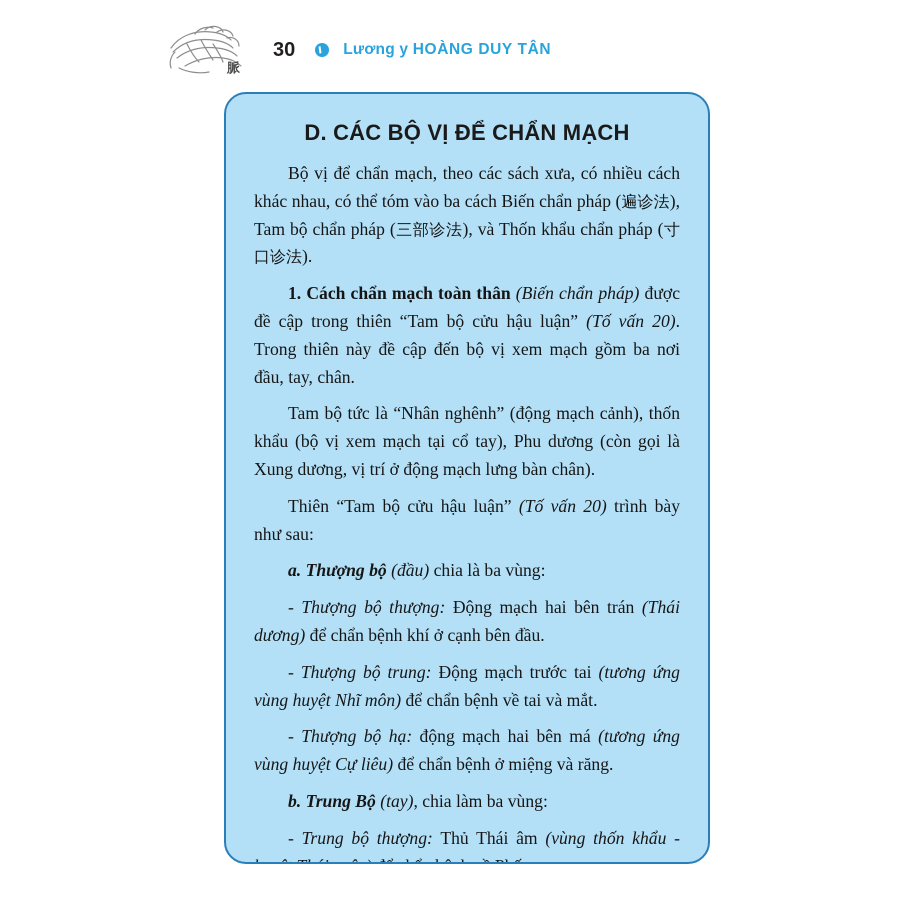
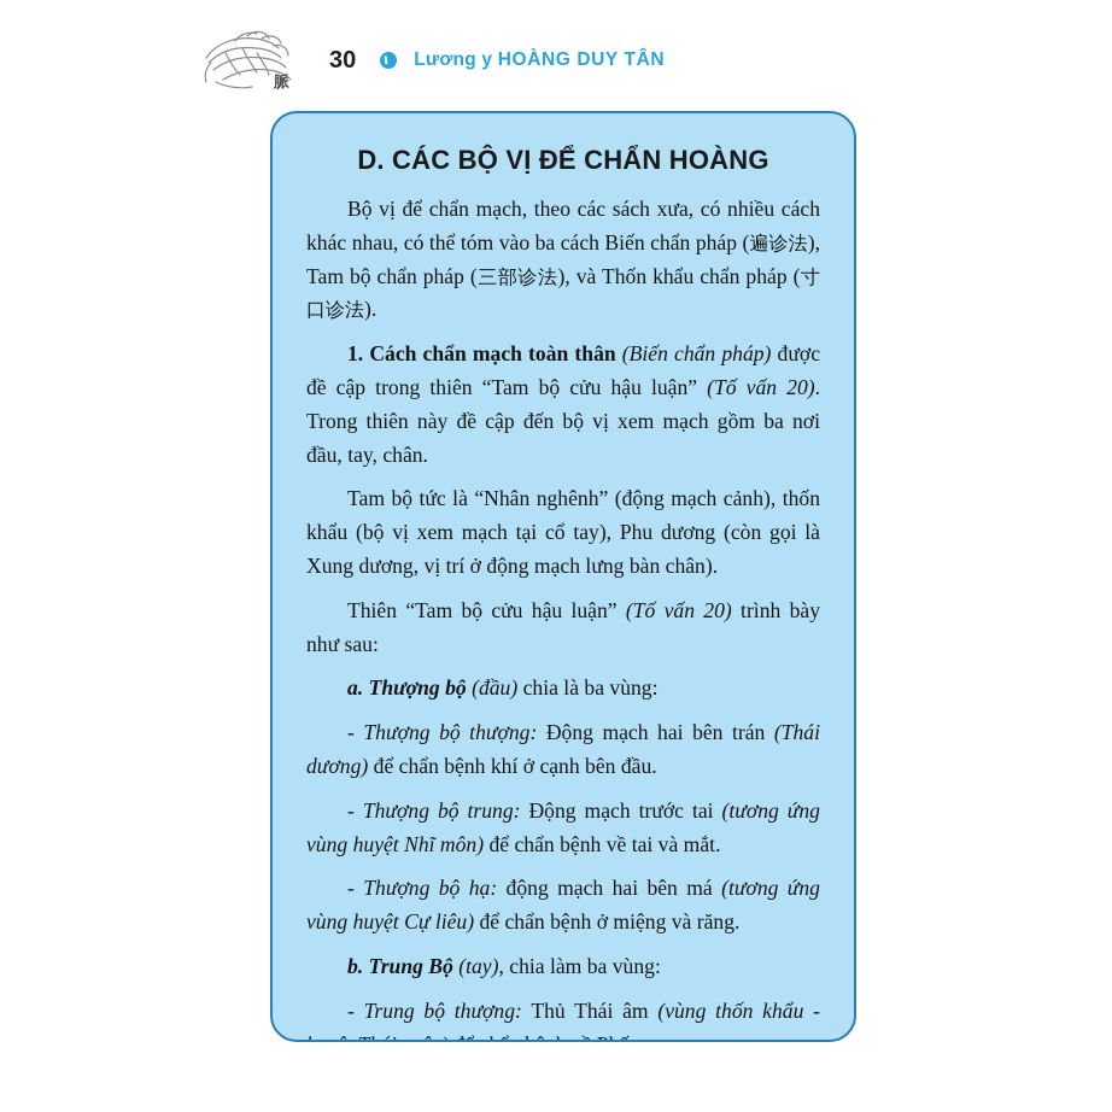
  脈
  30
  Lương y HOÀNG DUY TÂN
- D. CÁC BỘ VỊ ĐỂ CHẨN MẠCH
+ D. CÁC BỘ VỊ ĐỂ CHẨN HOÀNG
  Bộ vị để chẩn mạch, theo các sách xưa, có nhiều cách khác nhau, có thể tóm vào ba cách Biến chẩn pháp (遍诊法), Tam bộ chẩn pháp (三部诊法), và Thốn khẩu chẩn pháp (寸口诊法).
  1. Cách chẩn mạch toàn thân (Biến chẩn pháp) được đề cập trong thiên “Tam bộ cửu hậu luận” (Tố vấn 20). Trong thiên này đề cập đến bộ vị xem mạch gồm ba nơi đầu, tay, chân.
  Tam bộ tức là “Nhân nghênh” (động mạch cảnh), thốn khẩu (bộ vị xem mạch tại cổ tay), Phu dương (còn gọi là Xung dương, vị trí ở động mạch lưng bàn chân).
  Thiên “Tam bộ cửu hậu luận” (Tố vấn 20) trình bày như sau:
  a. Thượng bộ (đầu) chia là ba vùng:
  - Thượng bộ thượng: Động mạch hai bên trán (Thái dương) để chẩn bệnh khí ở cạnh bên đầu.
  - Thượng bộ trung: Động mạch trước tai (tương ứng vùng huyệt Nhĩ môn) để chẩn bệnh về tai và mắt.
  - Thượng bộ hạ: động mạch hai bên má (tương ứng vùng huyệt Cự liêu) để chẩn bệnh ở miệng và răng.
  b. Trung Bộ (tay), chia làm ba vùng:
